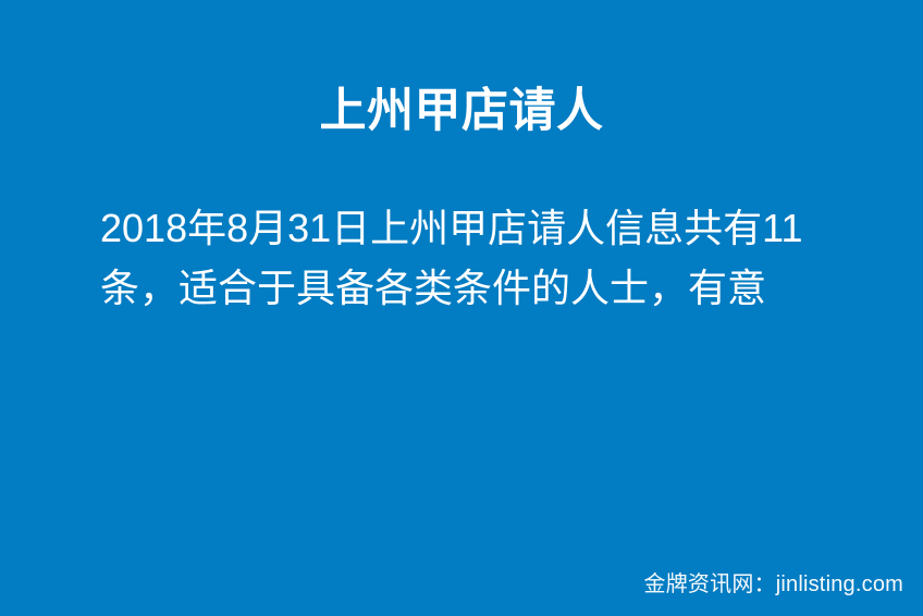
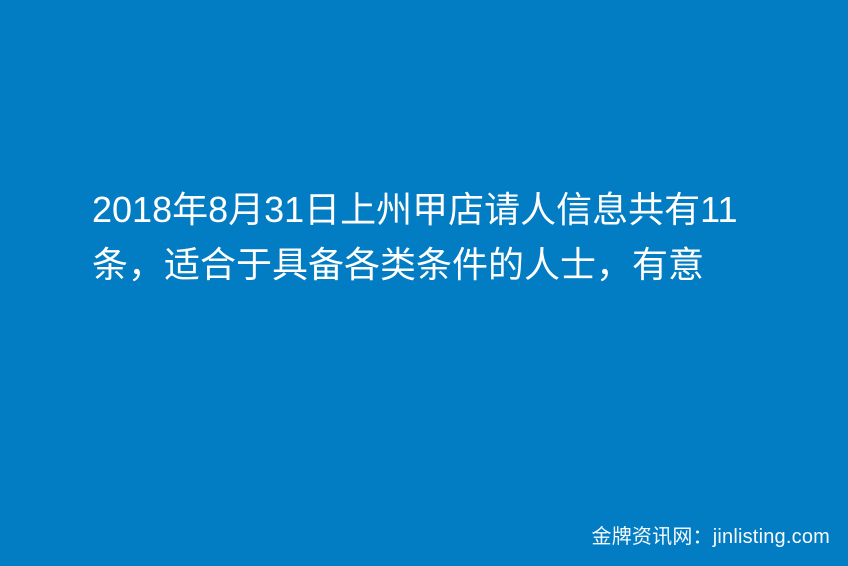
- 上州甲店请人
  2018年8月31日上州甲店请人信息共有11
  条，适合于具备各类条件的人士，有意
  金牌资讯网：jinlisting.com
